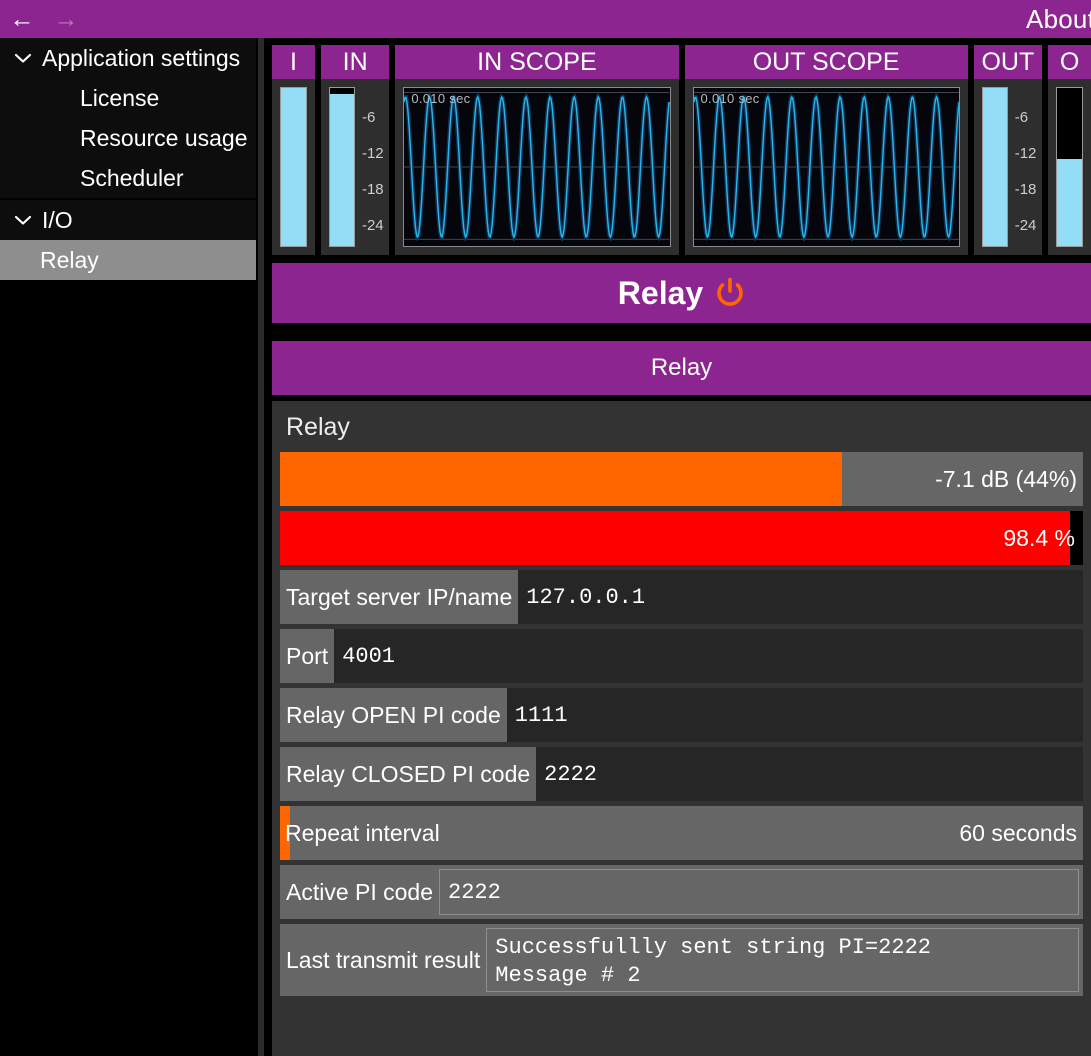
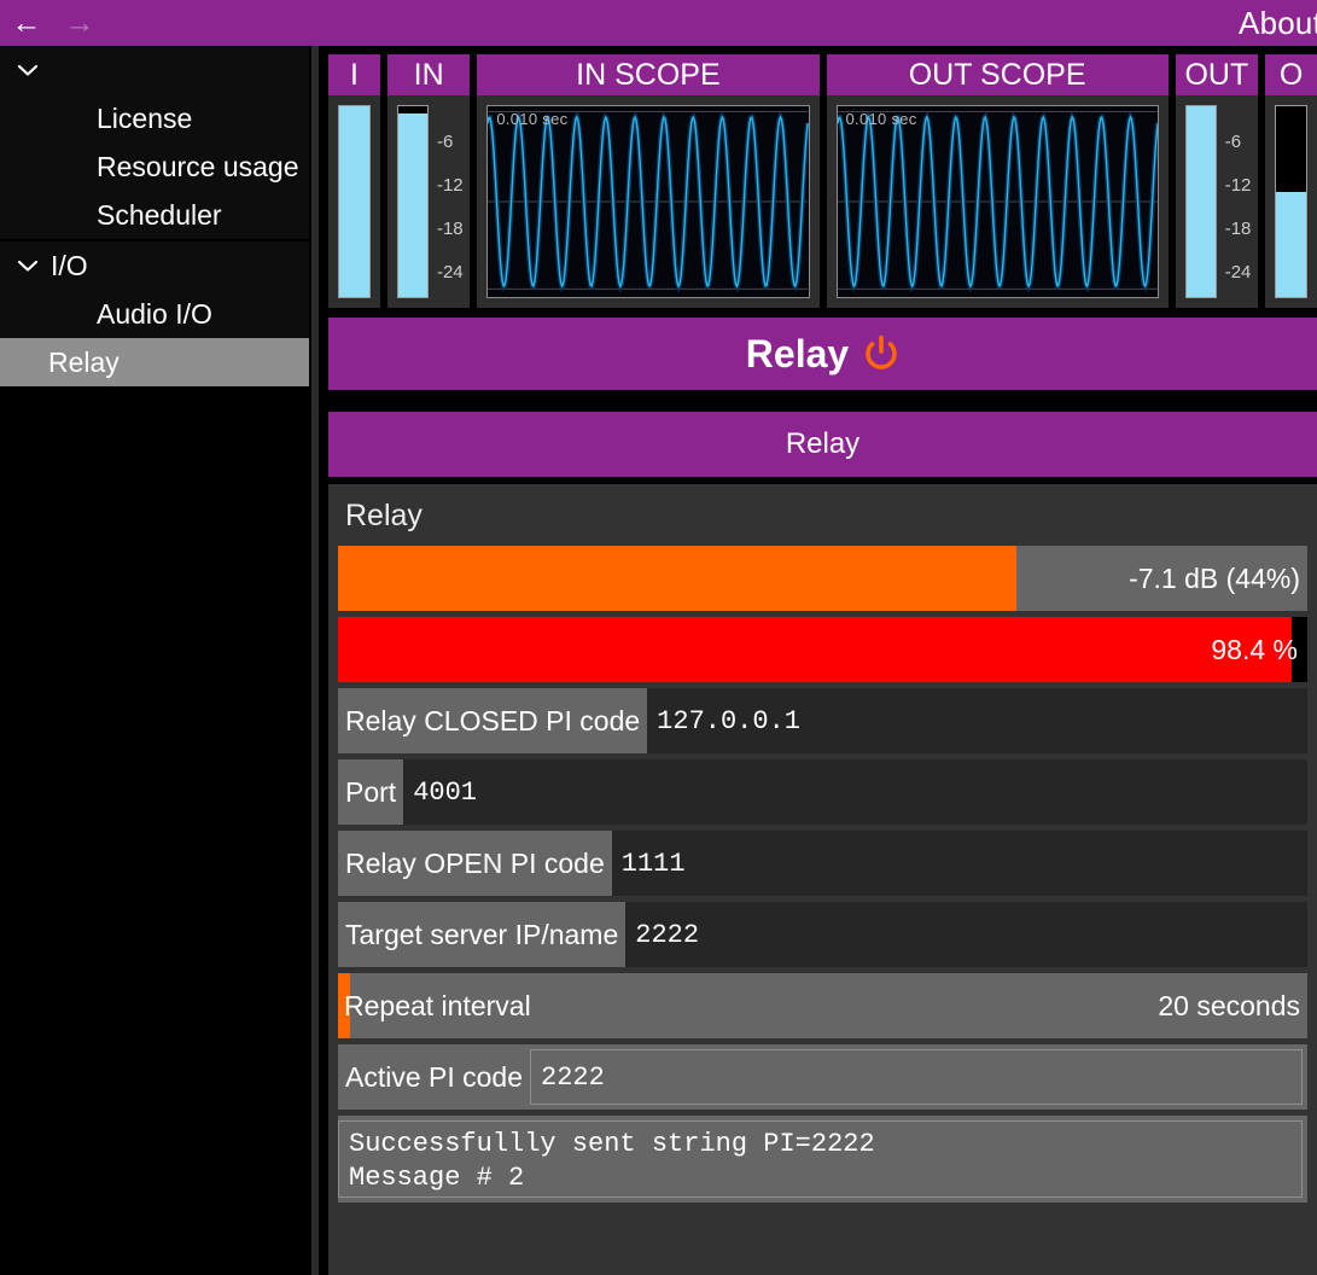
  ←
  →
  Abou
- Application settings
  License
  Resource usage
  Scheduler
  I/O
+ Audio I/O
  Relay
  I
  IN
  -6
  -12
  -18
  -24
  IN SCOPE
  0.010 sec
  OUT SCOPE
  0.010 sec
  OUT
  -6
  -12
  -18
  -24
  O
  Relay
  Relay
  Relay
  -7.1 dB (44%)
  98.4 %
- Target server IP/name
+ Relay CLOSED PI code
  127.0.0.1
  Port
  4001
  Relay OPEN PI code
  1111
- Relay CLOSED PI code
+ Target server IP/name
  2222
  Repeat interval
- 60 seconds
+ 20 seconds
  Active PI code
  2222
- Last transmit result
  Successfullly sent string PI=2222
  Message # 2
